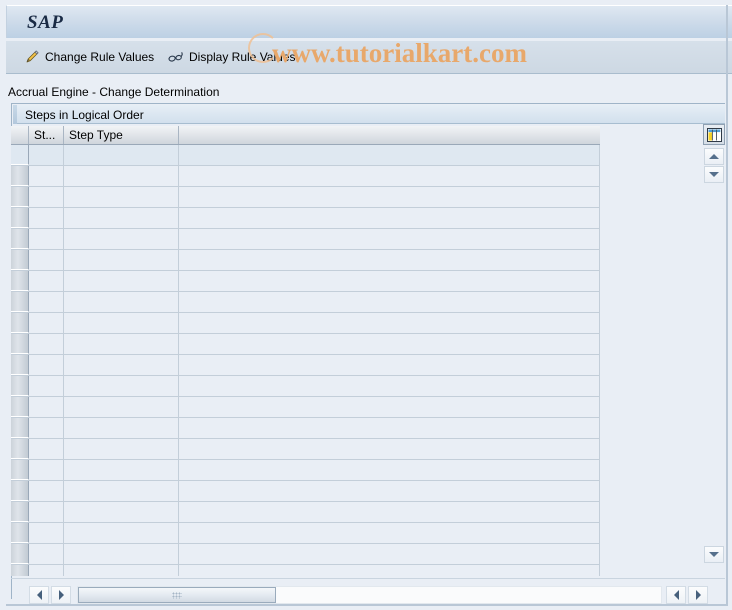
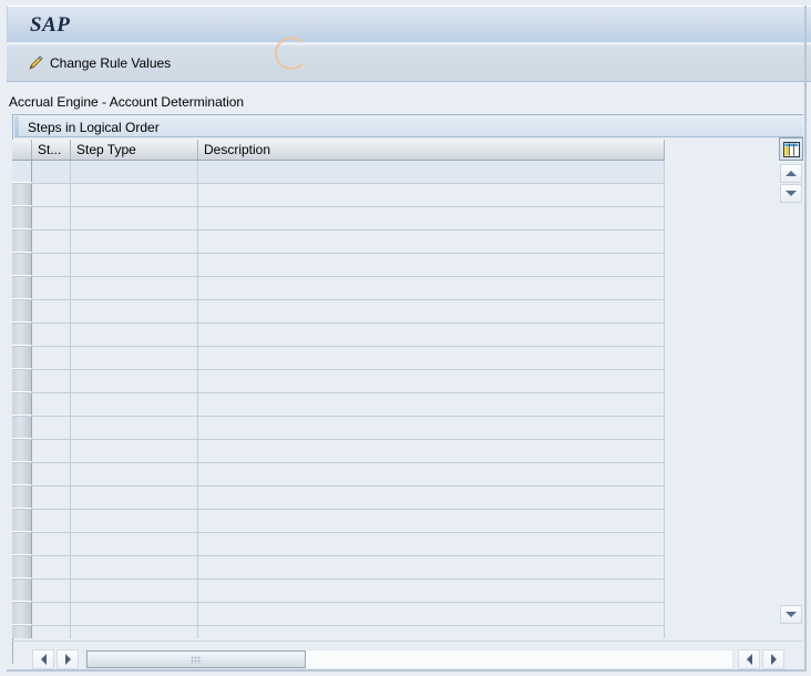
  SAP
  Change Rule Values
- Display Rule Values
- www.tutorialkart.com
- Accrual Engine - Change Determination
+ Accrual Engine - Account Determination
  Steps in Logical Order
  St...
  Step Type
+ Description
